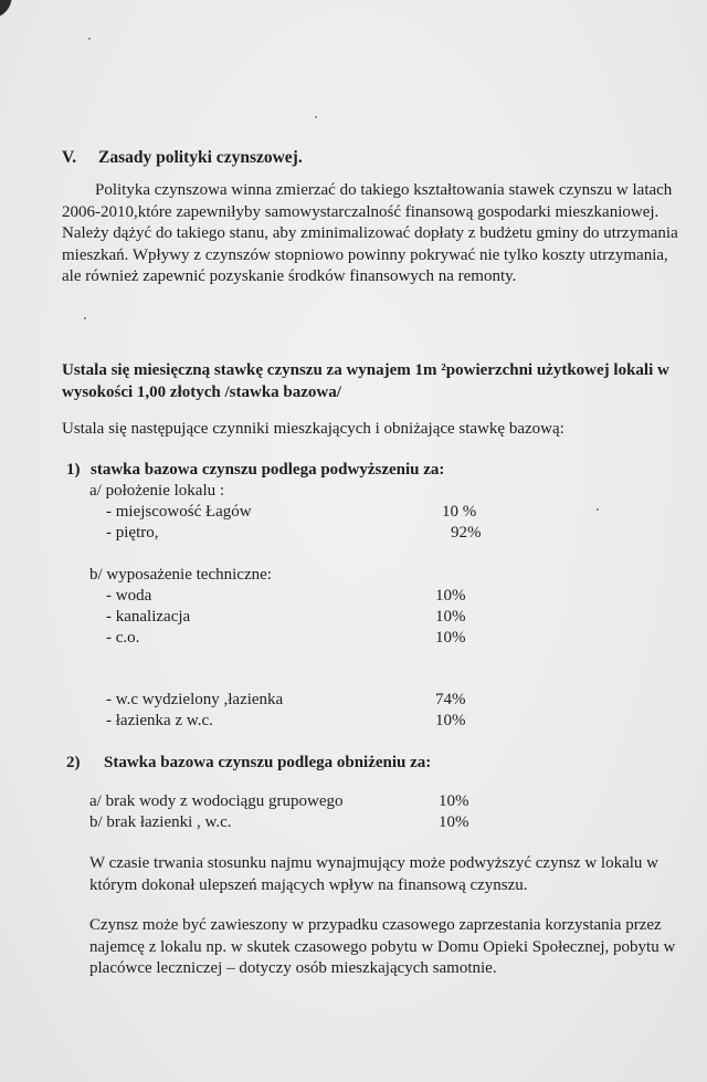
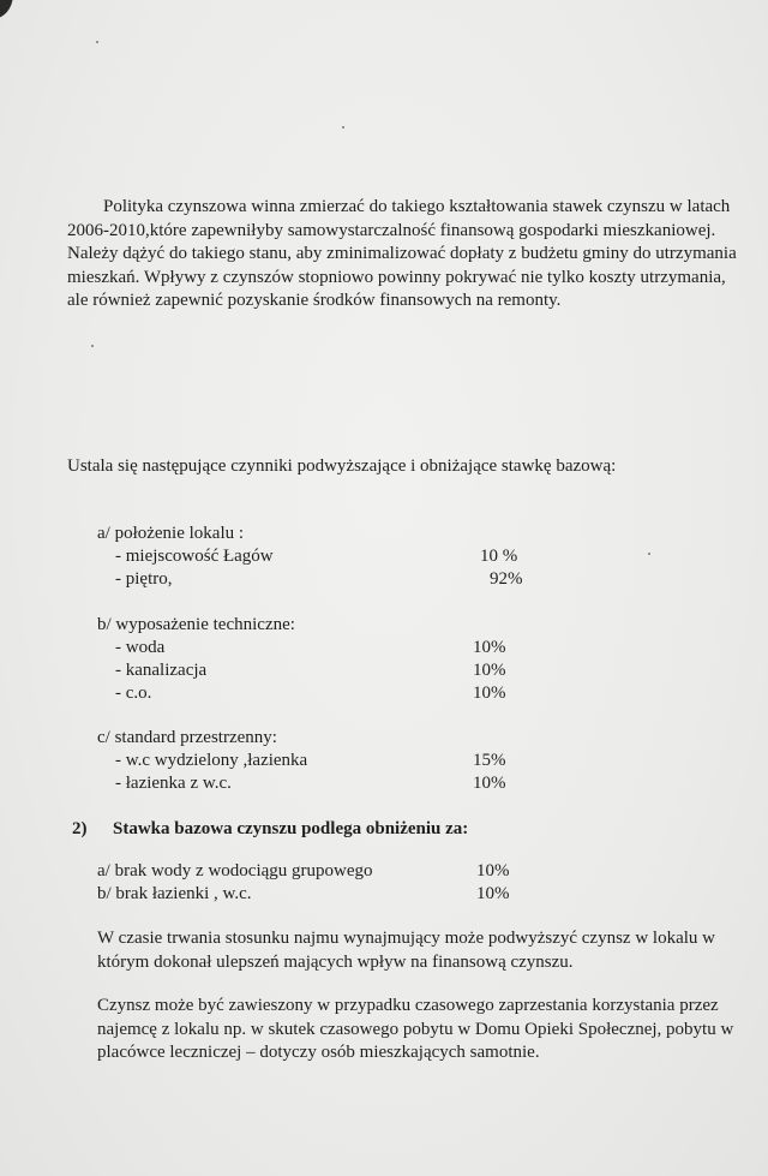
- V. Zasady polityki czynszowej.
  Polityka czynszowa winna zmierzać do takiego kształtowania stawek czynszu w latach 2006-2010,które zapewniłyby samowystarczalność finansową gospodarki mieszkaniowej. Należy dążyć do takiego stanu, aby zminimalizować dopłaty z budżetu gminy do utrzymania mieszkań. Wpływy z czynszów stopniowo powinny pokrywać nie tylko koszty utrzymania, ale również zapewnić pozyskanie środków finansowych na remonty.
- Ustala się miesięczną stawkę czynszu za wynajem 1m ²powierzchni użytkowej lokali w wysokości 1,00 złotych /stawka bazowa/
- Ustala się następujące czynniki mieszkających i obniżające stawkę bazową:
+ Ustala się następujące czynniki podwyższające i obniżające stawkę bazową:
- 1) stawka bazowa czynszu podlega podwyższeniu za:
  a/ położenie lokalu :
  - miejscowość Łagów
  10 %
  - piętro,
  92%
  b/ wyposażenie techniczne:
  - woda
  10%
  - kanalizacja
  10%
  - c.o.
  10%
+ c/ standard przestrzenny:
  - w.c wydzielony ,łazienka
- 74%
+ 15%
  - łazienka z w.c.
  10%
  2) Stawka bazowa czynszu podlega obniżeniu za:
  a/ brak wody z wodociągu grupowego
  10%
  b/ brak łazienki , w.c.
  10%
  W czasie trwania stosunku najmu wynajmujący może podwyższyć czynsz w lokalu w którym dokonał ulepszeń mających wpływ na finansową czynszu.
  Czynsz może być zawieszony w przypadku czasowego zaprzestania korzystania przez najemcę z lokalu np. w skutek czasowego pobytu w Domu Opieki Społecznej, pobytu w placówce leczniczej – dotyczy osób mieszkających samotnie.
